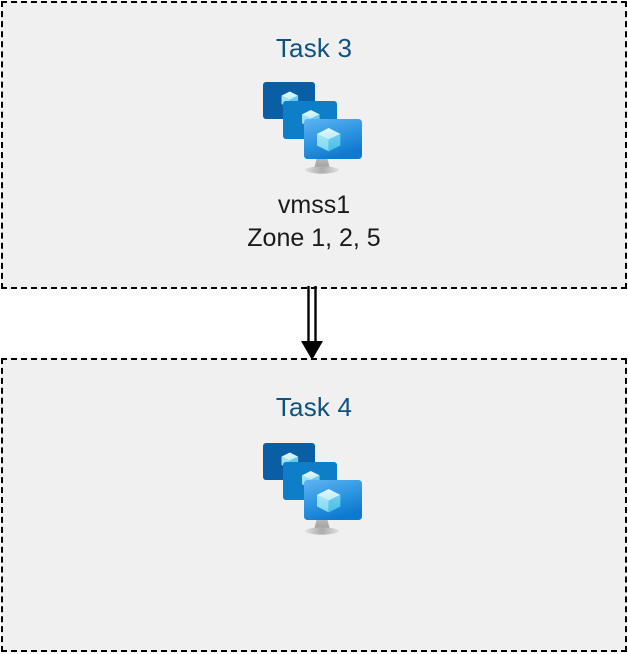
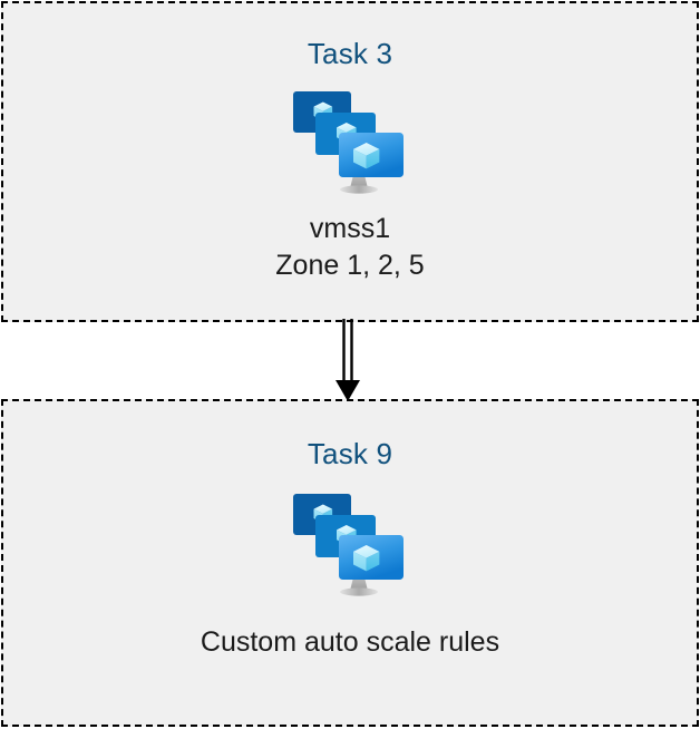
  Task 3
  vmss1
  Zone 1, 2, 5
- Task 4
+ Task 9
+ Custom auto scale rules
